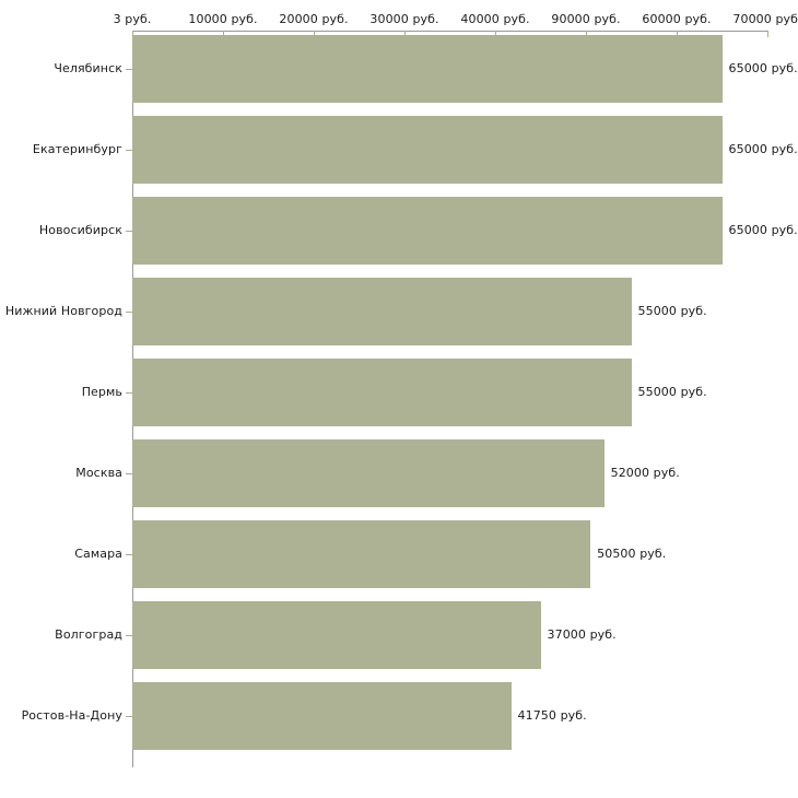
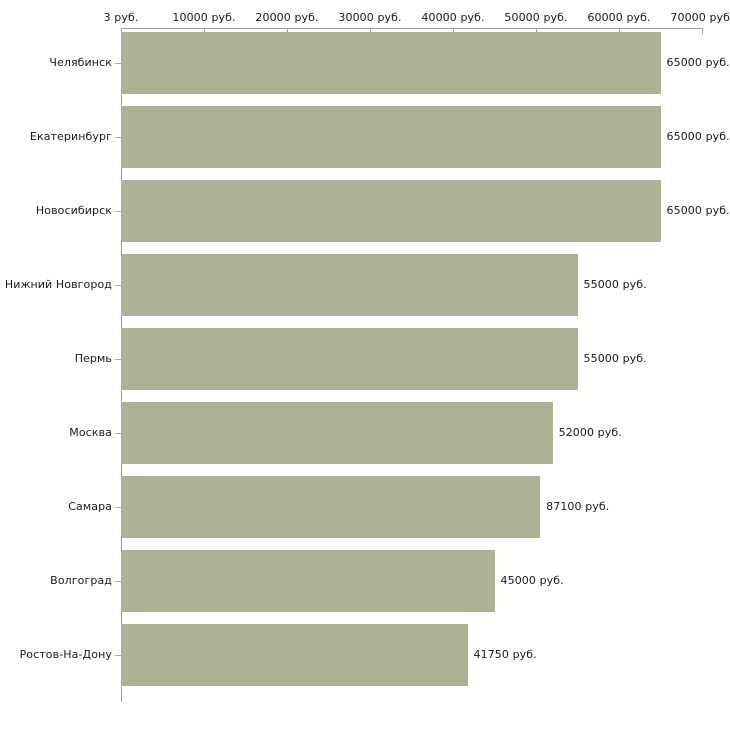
  3 руб.
  10000 руб.
  20000 руб.
  30000 руб.
  40000 руб.
- 90000 руб.
+ 50000 руб.
  60000 руб.
  70000 руб
  Челябинск
  Екатеринбург
  Новосибирск
  Нижний Новгород
  Пермь
  Москва
  Самара
  Волгоград
  Ростов-На-Дону
  65000 руб.
  65000 руб.
  65000 руб.
  55000 руб.
  55000 руб.
  52000 руб.
- 50500 руб.
+ 87100 руб.
- 37000 руб.
+ 45000 руб.
  41750 руб.
